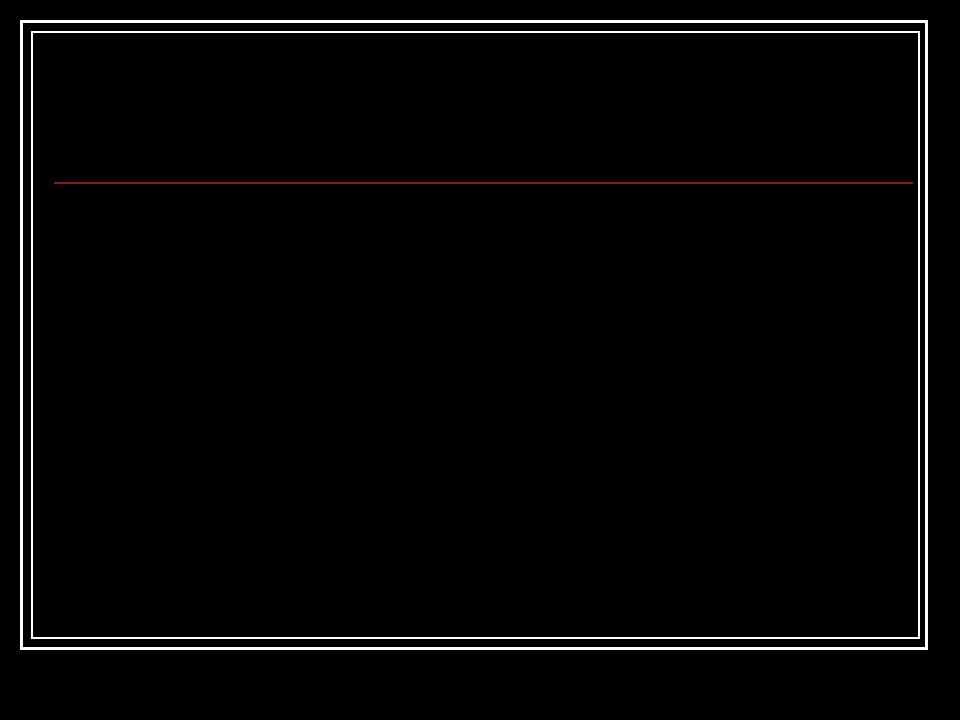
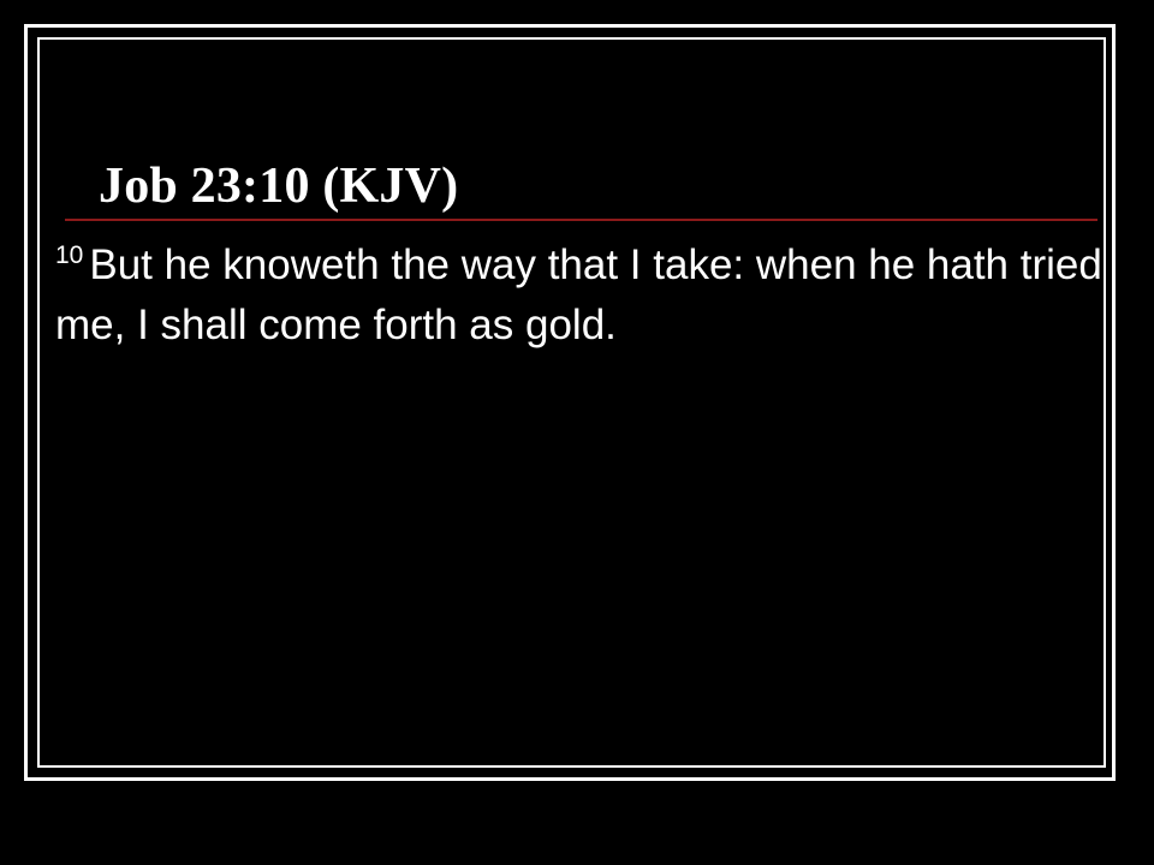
+ Job 23:10 (KJV)
+ 10 But he knoweth the way that I take: when he hath tried me, I shall come forth as gold.
